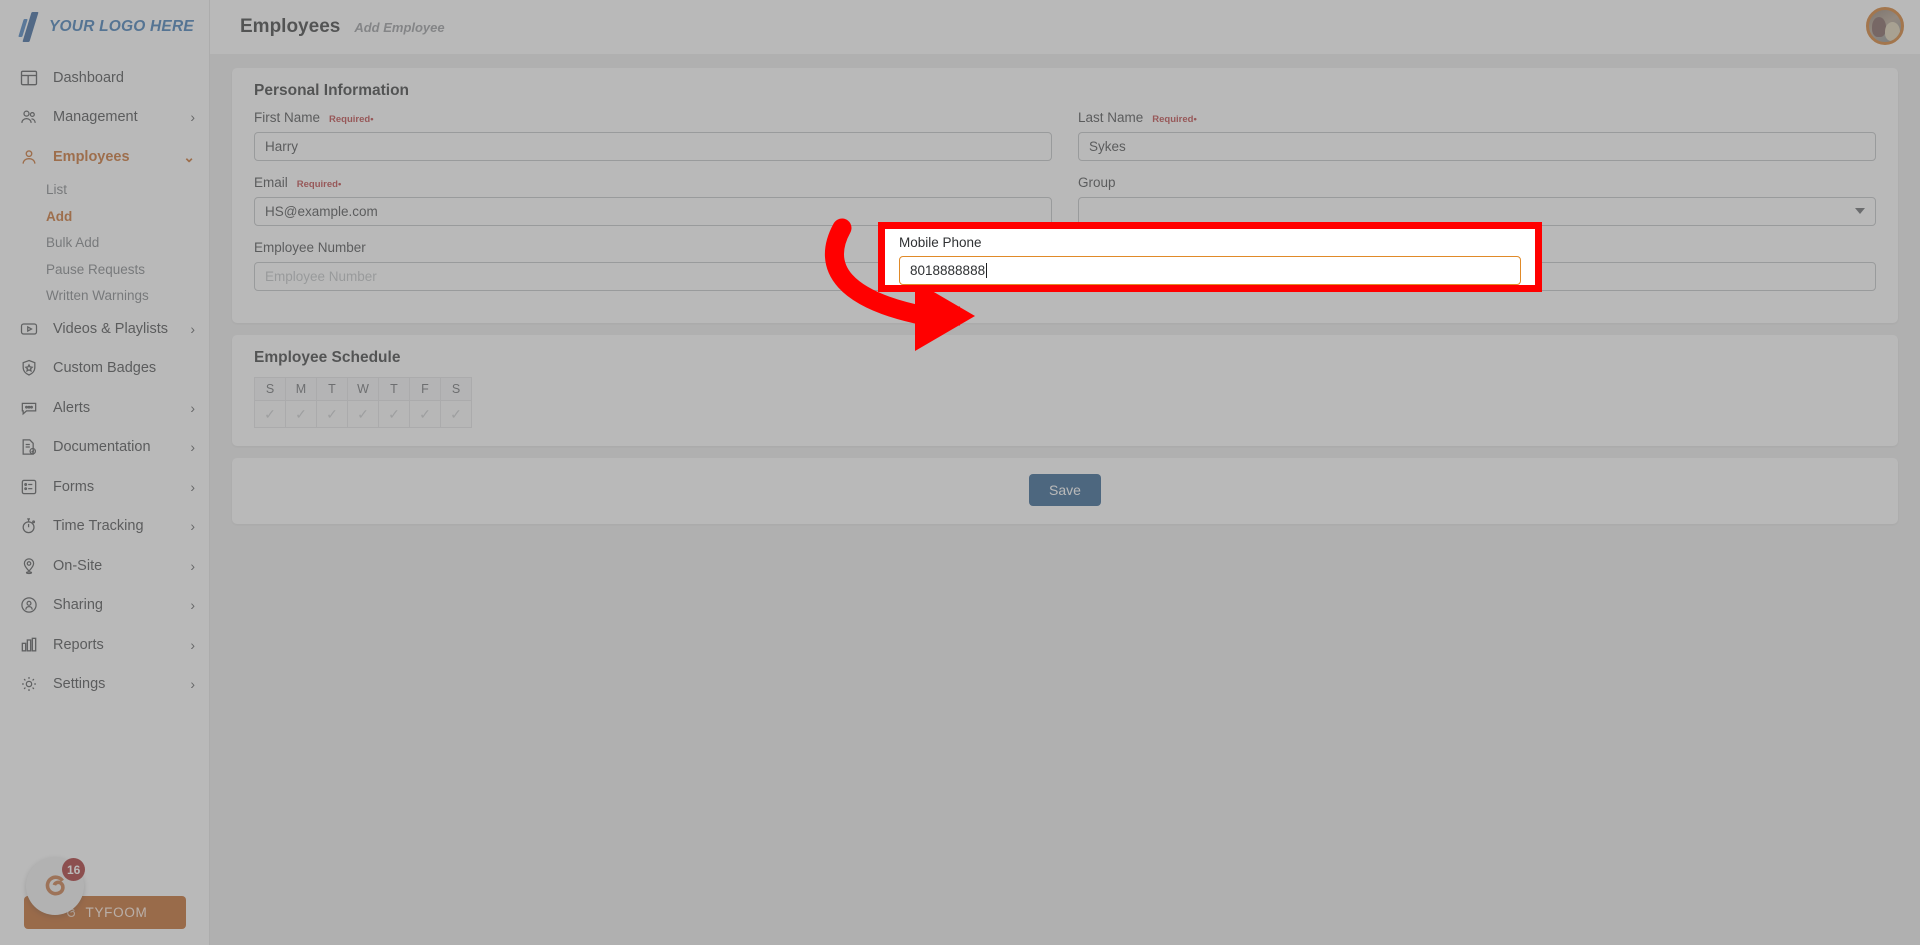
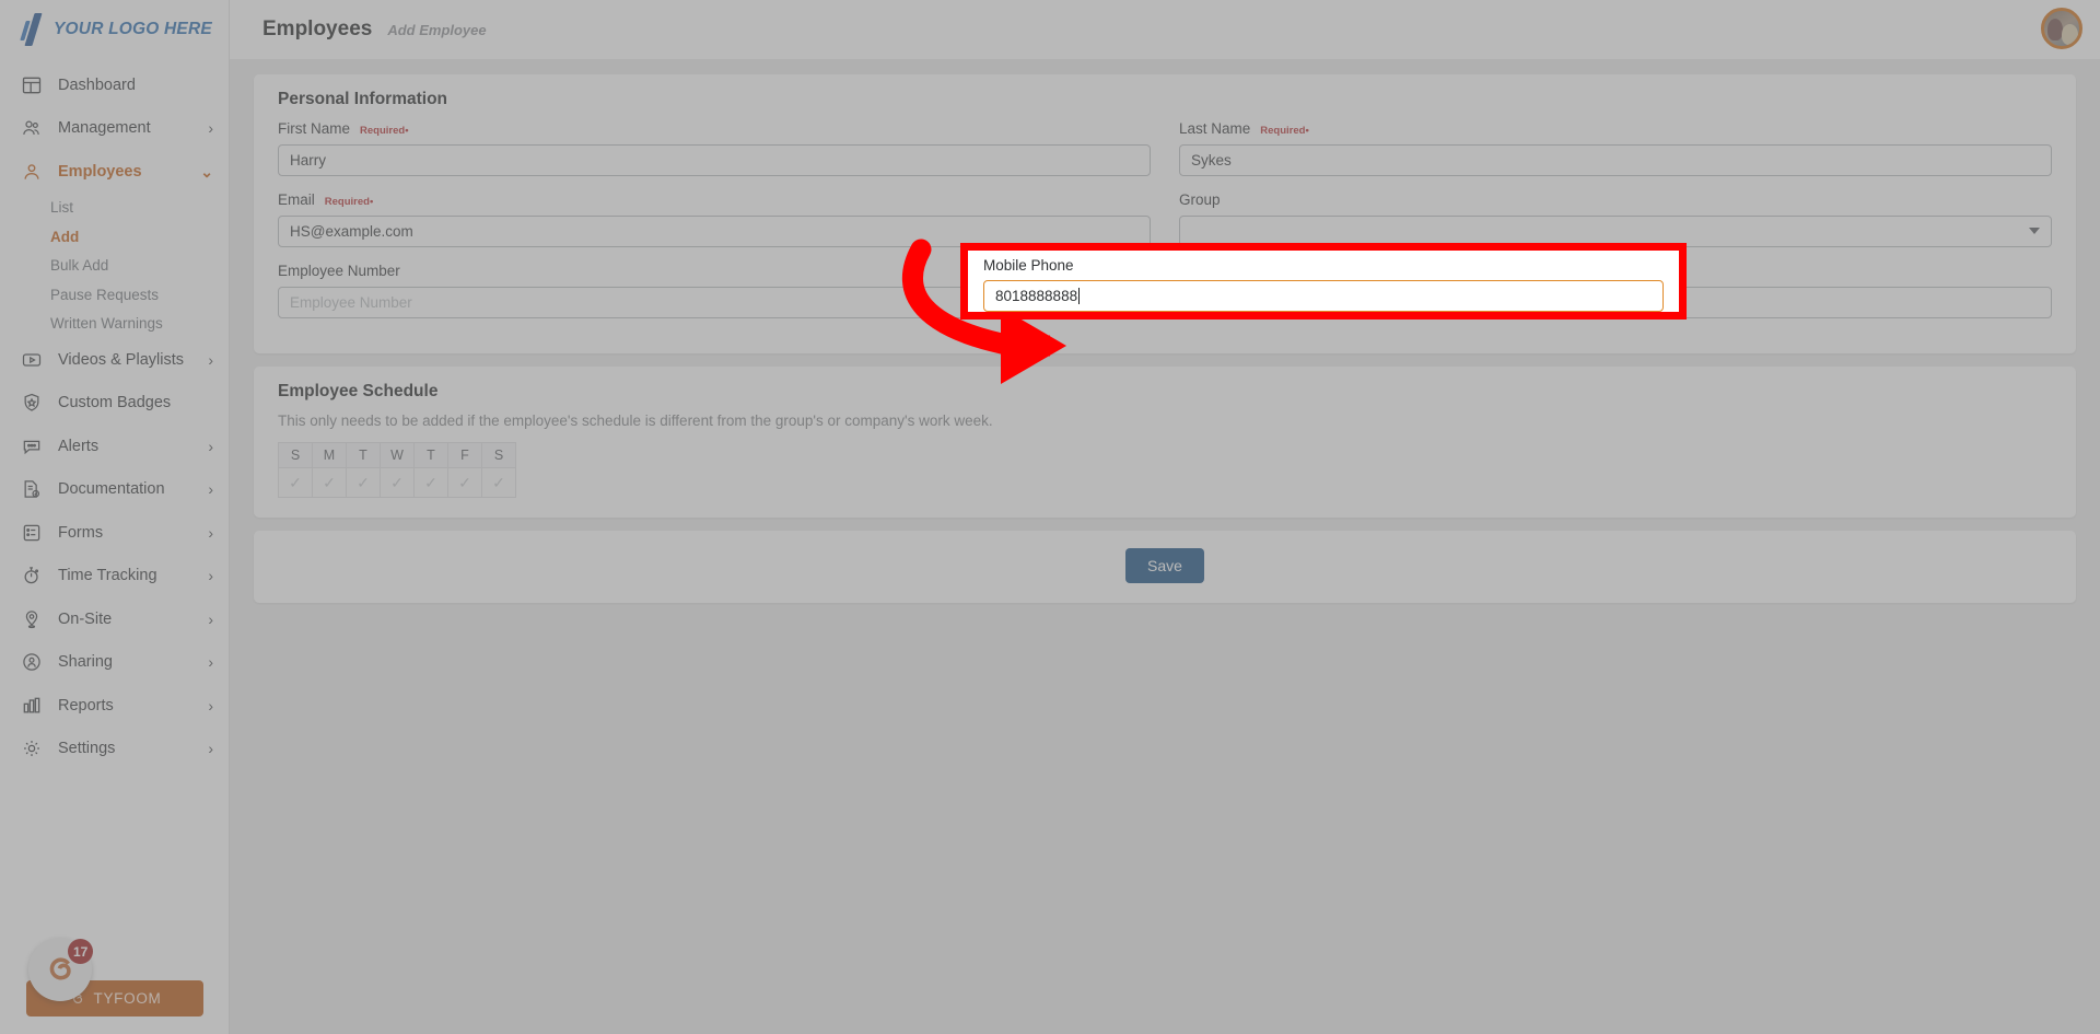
  YOUR LOGO HERE
  Dashboard
  Management
  ›
  Employees
  ⌄
  List
  Add
  Bulk Add
  Pause Requests
  Written Warnings
  Videos & Playlists
  ›
  Custom Badges
  Alerts
  ›
  Documentation
  ›
  Forms
  ›
  Time Tracking
  ›
  On-Site
  ›
  Sharing
  ›
  Reports
  ›
  Settings
  ›
  TYFOOM
- 16
+ 17
  Employees
  Add Employee
  Personal Information
  First Name
  Required•
  Harry
  Last Name
  Required•
  Sykes
  Email
  Required•
  HS@example.com
  Group
  Employee Number
  Employee Number
  Employee Schedule
+ This only needs to be added if the employee's schedule is different from the group's or company's work week.
  S	M	T	W	T	F	S
  ✓	✓	✓	✓	✓	✓	✓
  Save
  Mobile Phone
  8018888888
